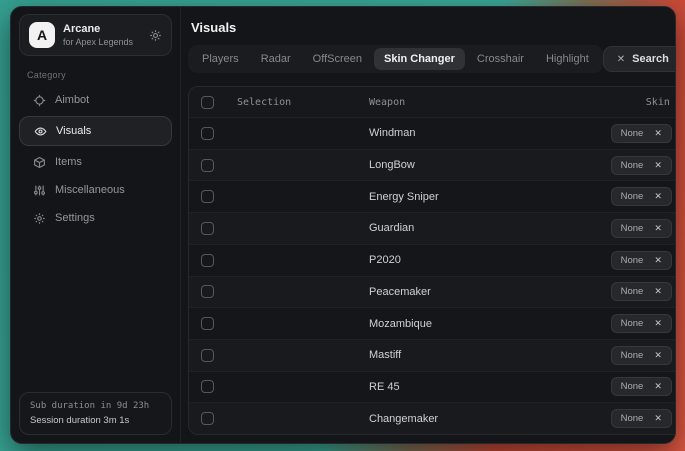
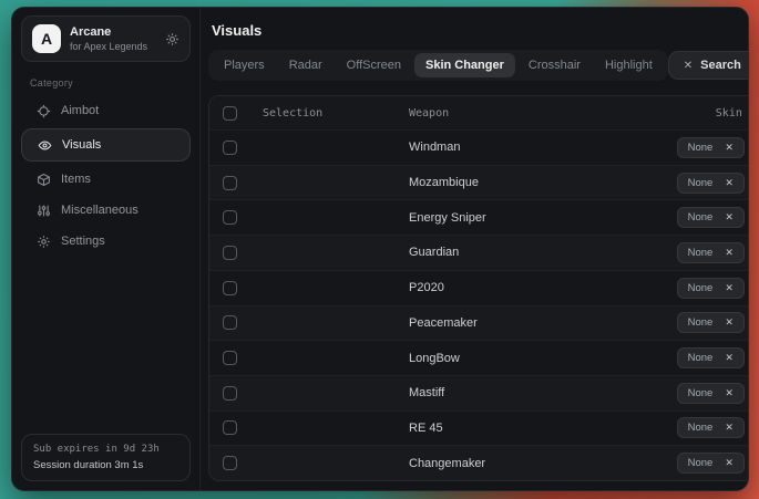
  A
  Arcane
  for Apex Legends
  Category
  Aimbot
  Visuals
  Items
  Miscellaneous
  Settings
- Sub duration in 9d 23h
+ Sub expires in 9d 23h
  Session duration 3m 1s
  Visuals
  Players
  Radar
  OffScreen
  Skin Changer
  Crosshair
  Highlight
  ✕
  Search
  Selection
  Weapon
  Skin
  Windman
  None
  ✕
- LongBow
+ Mozambique
  None
  ✕
  Energy Sniper
  None
  ✕
  Guardian
  None
  ✕
  P2020
  None
  ✕
  Peacemaker
  None
  ✕
- Mozambique
+ LongBow
  None
  ✕
  Mastiff
  None
  ✕
  RE 45
  None
  ✕
  Changemaker
  None
  ✕
